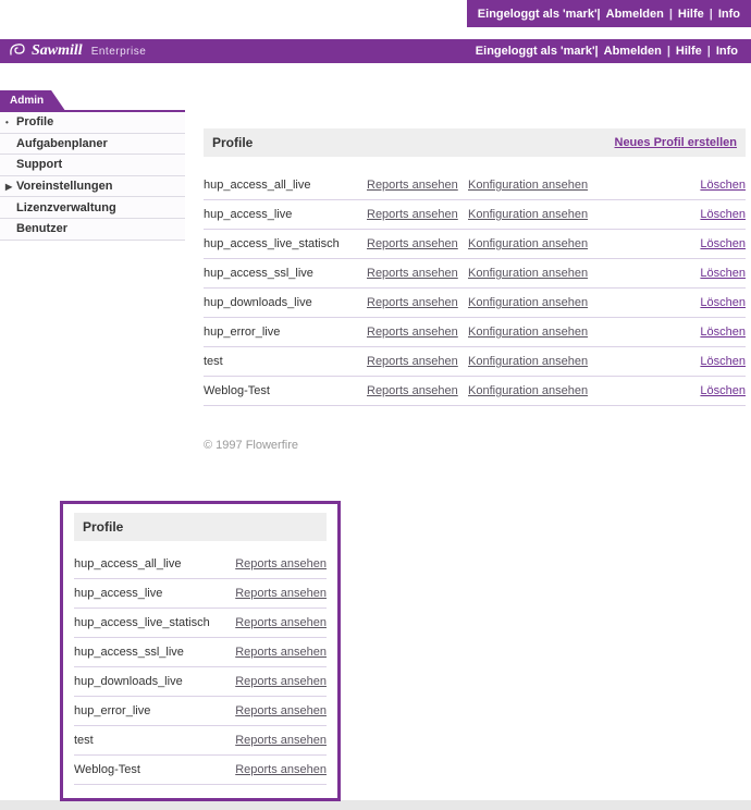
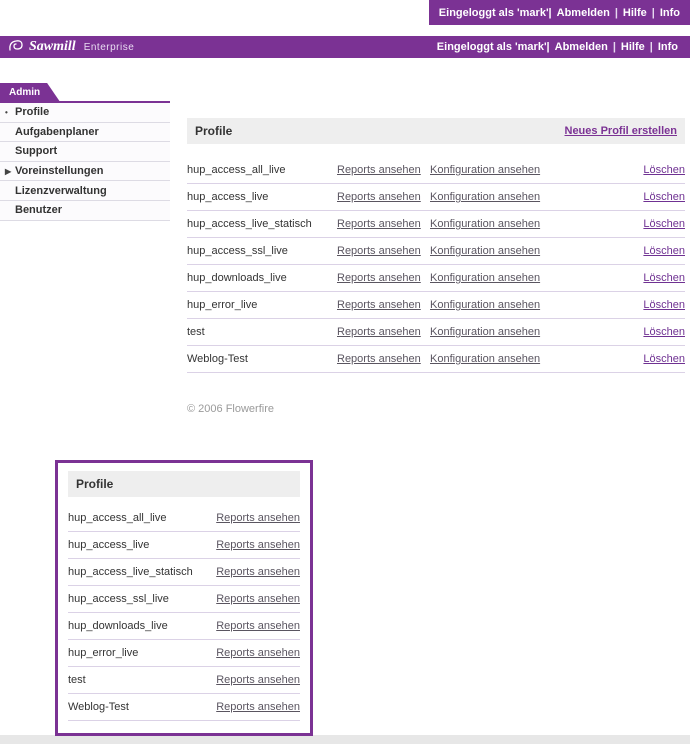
  Eingeloggt als 'mark'|
  Abmelden
  |
  Hilfe
  |
  Info
  Sawmill
  Enterprise
  Eingeloggt als 'mark'|
  Abmelden
  |
  Hilfe
  |
  Info
  Admin
  •
  Profile
  Aufgabenplaner
  Support
  ▶
  Voreinstellungen
  Lizenzverwaltung
  Benutzer
  Profile
  Neues Profil erstellen
  hup_access_all_live
  Reports ansehen
  Konfiguration ansehen
  Löschen
  hup_access_live
  Reports ansehen
  Konfiguration ansehen
  Löschen
  hup_access_live_statisch
  Reports ansehen
  Konfiguration ansehen
  Löschen
  hup_access_ssl_live
  Reports ansehen
  Konfiguration ansehen
  Löschen
  hup_downloads_live
  Reports ansehen
  Konfiguration ansehen
  Löschen
  hup_error_live
  Reports ansehen
  Konfiguration ansehen
  Löschen
  test
  Reports ansehen
  Konfiguration ansehen
  Löschen
  Weblog-Test
  Reports ansehen
  Konfiguration ansehen
  Löschen
- © 1997 Flowerfire
+ © 2006 Flowerfire
  Profile
  hup_access_all_live
  Reports ansehen
  hup_access_live
  Reports ansehen
  hup_access_live_statisch
  Reports ansehen
  hup_access_ssl_live
  Reports ansehen
  hup_downloads_live
  Reports ansehen
  hup_error_live
  Reports ansehen
  test
  Reports ansehen
  Weblog-Test
  Reports ansehen
